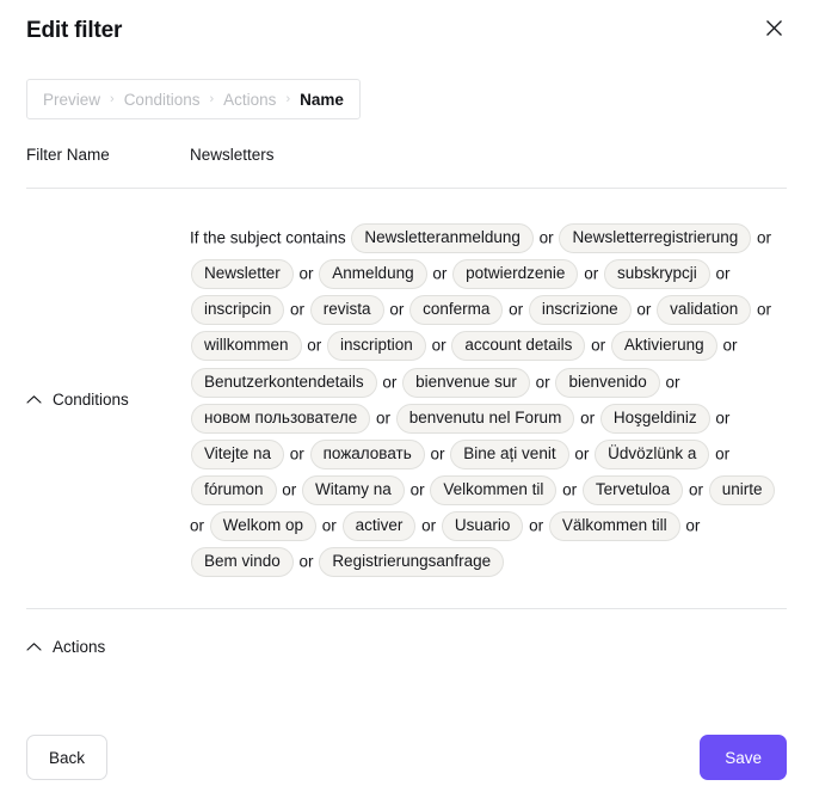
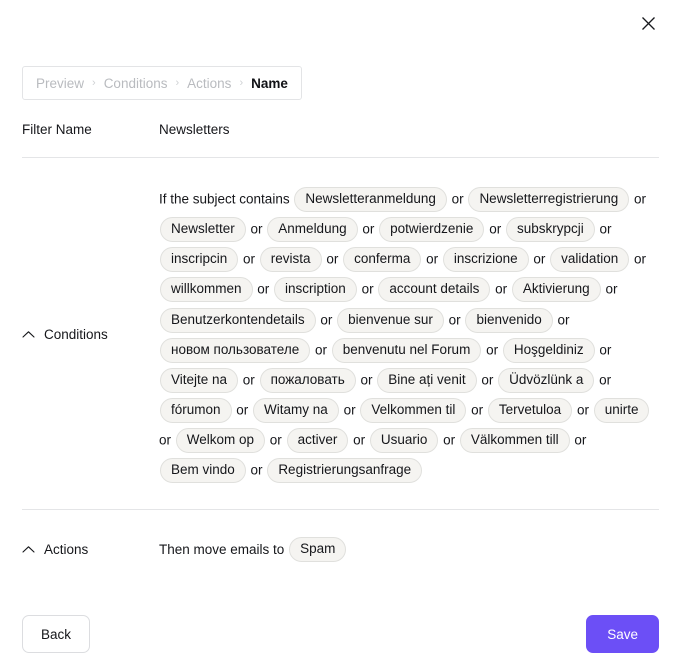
- Edit filter
  Preview
  ›
  Conditions
  ›
  Actions
  ›
  Name
  Filter Name
  Newsletters
  Conditions
  If the subject contains Newsletteranmeldung or Newsletterregistrierung or Newsletter or Anmeldung or potwierdzenie or subskrypcji or inscripcin or revista or conferma or inscrizione or validation or willkommen or inscription or account details or Aktivierung or Benutzerkontendetails or bienvenue sur or bienvenido or новом пользователе or benvenutu nel Forum or Hoşgeldiniz or Vitejte na or пожаловать or Bine ați venit or Üdvözlünk a or fórumon or Witamy na or Velkommen til or Tervetuloa or unirte or Welkom op or activer or Usuario or Välkommen till or Bem vindo or Registrierungsanfrage
  Actions
+ Then move emails to Spam
  Back
  Save
